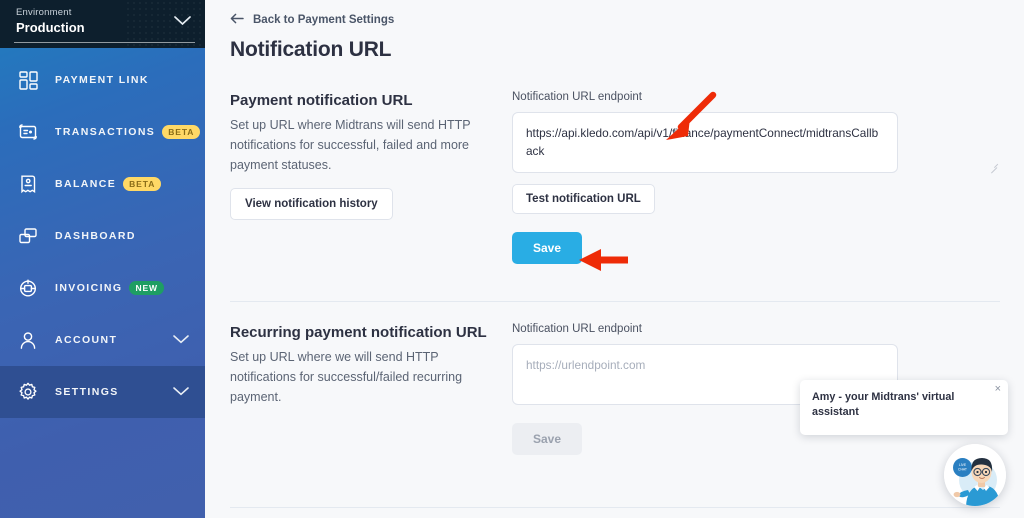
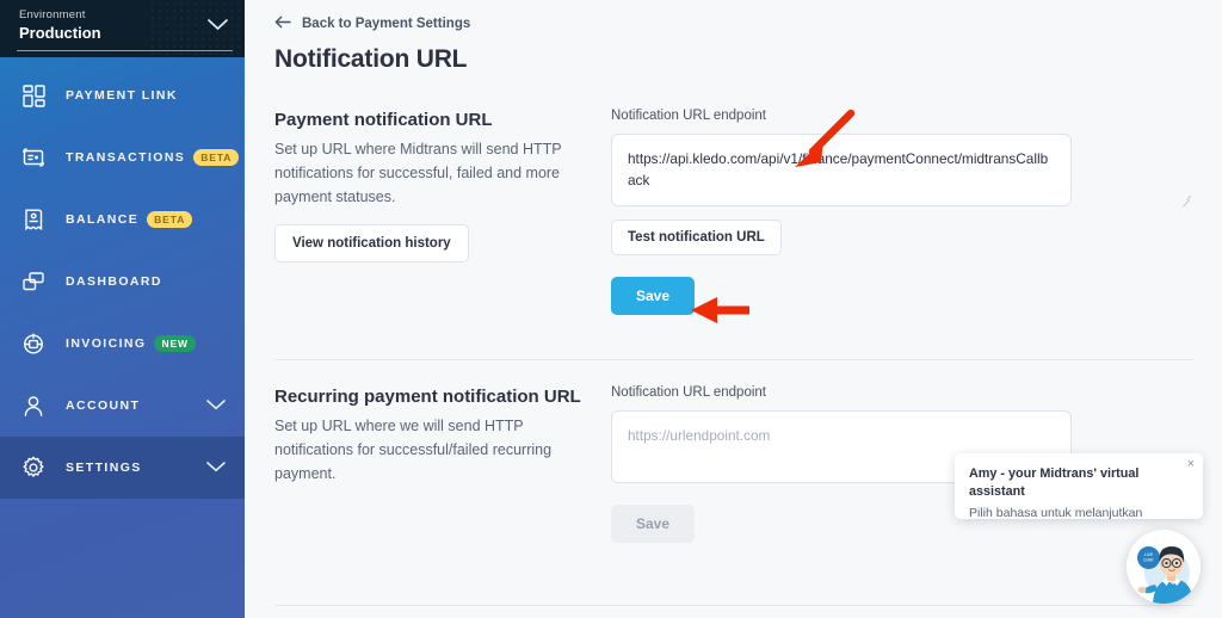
  Environment
  Production
  PAYMENT LINK
  TRANSACTIONS
  BETA
  BALANCE
  BETA
  DASHBOARD
  INVOICING
  NEW
  ACCOUNT
  SETTINGS
  Back to Payment Settings
  Notification URL
  Payment notification URL
  Set up URL where Midtrans will send HTTP notifications for successful, failed and more payment statuses.
  View notification history
  Notification URL endpoint
  Test notification URL
  Save
  Recurring payment notification URL
  Set up URL where we will send HTTP notifications for successful/failed recurring payment.
  Notification URL endpoint
  https://urlendpoint.com
  Save
  ×
  Amy - your Midtrans' virtual assistant
+ Pilih bahasa untuk melanjutkan
